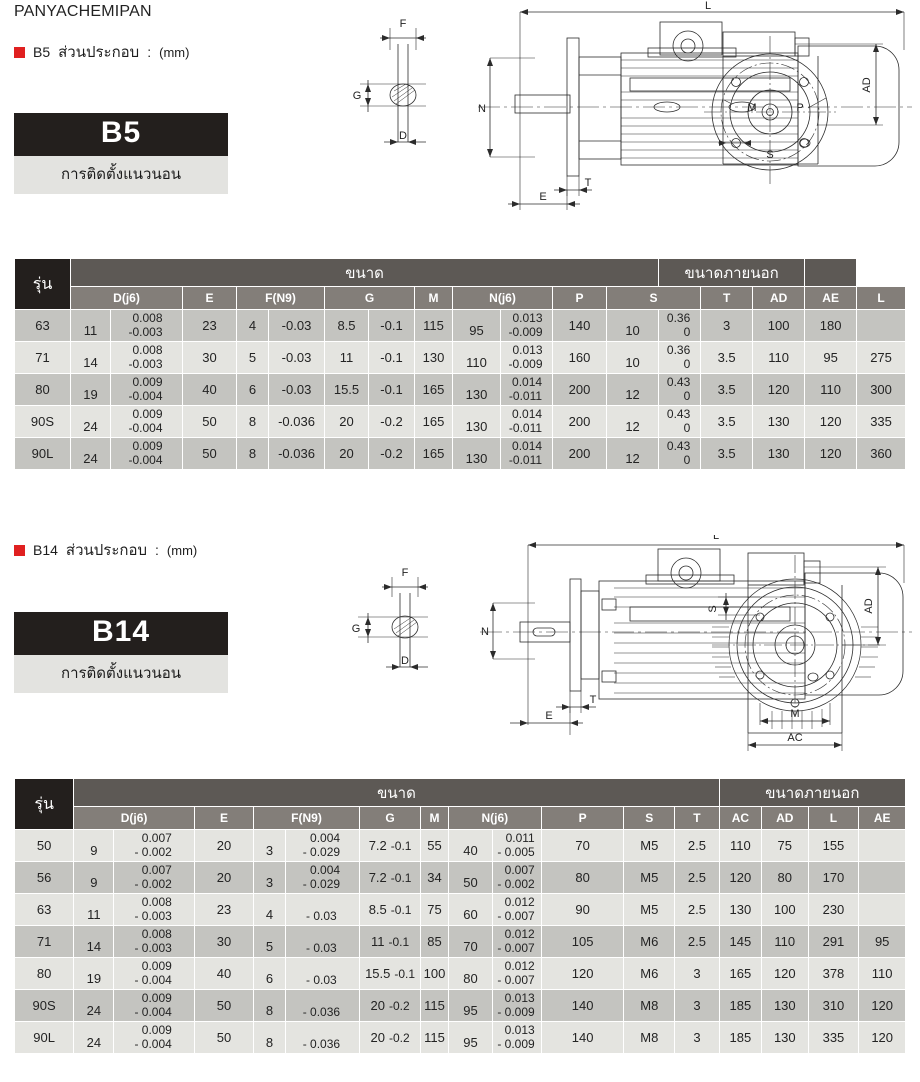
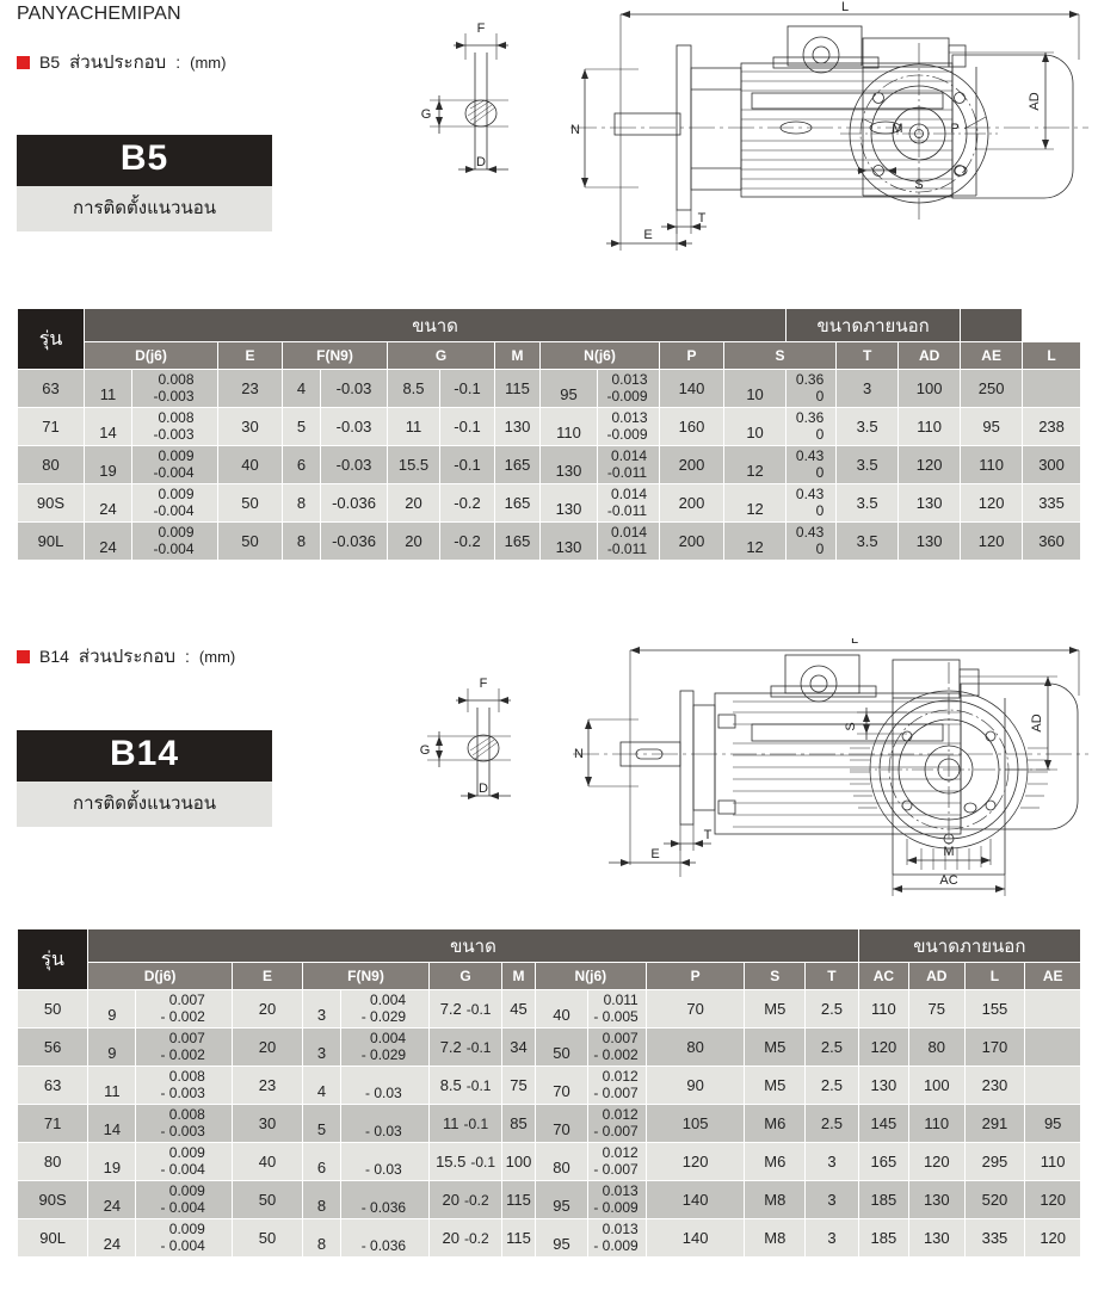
  PANYACHEMIPAN
  B5
  ส่วนประกอบ
  :
  (mm)
  B5
  การติดตั้งแนวนอน
  L
  F
  G
  D
  N
  T
  E
  M
  P
  รุ่น	ขนาด	ขนาดภายนอก
  D(j6)	E	F(N9)	G	M	N(j6)	P	S	T	AD	AE	L
- 63	11	0.008-0.003	23	4	-0.03	8.5	-0.1	115	95	0.013-0.009	140	10	0.360	3	100	180
+ 63	11	0.008-0.003	23	4	-0.03	8.5	-0.1	115	95	0.013-0.009	140	10	0.360	3	100	250
- 71	14	0.008-0.003	30	5	-0.03	11	-0.1	130	110	0.013-0.009	160	10	0.360	3.5	110	95	275
+ 71	14	0.008-0.003	30	5	-0.03	11	-0.1	130	110	0.013-0.009	160	10	0.360	3.5	110	95	238
  80	19	0.009-0.004	40	6	-0.03	15.5	-0.1	165	130	0.014-0.011	200	12	0.430	3.5	120	110	300
  90S	24	0.009-0.004	50	8	-0.036	20	-0.2	165	130	0.014-0.011	200	12	0.430	3.5	130	120	335
  90L	24	0.009-0.004	50	8	-0.036	20	-0.2	165	130	0.014-0.011	200	12	0.430	3.5	130	120	360
  B14
  ส่วนประกอบ
  :
  (mm)
  B14
  การติดตั้งแนวนอน
  L
  F
  G
  D
  T
  E
  M
  AC
  รุ่น	ขนาด	ขนาดภายนอก
  D(j6)	E	F(N9)	G	M	N(j6)	P	S	T	AC	AD	L	AE
- 50	9	0.007- 0.002	20	3	0.004- 0.029	7.2 -0.1	55	40	0.011- 0.005	70	M5	2.5	110	75	155
+ 50	9	0.007- 0.002	20	3	0.004- 0.029	7.2 -0.1	45	40	0.011- 0.005	70	M5	2.5	110	75	155
  56	9	0.007- 0.002	20	3	0.004- 0.029	7.2 -0.1	34	50	0.007- 0.002	80	M5	2.5	120	80	170
- 63	11	0.008- 0.003	23	4	- 0.03	8.5 -0.1	75	60	0.012- 0.007	90	M5	2.5	130	100	230
+ 63	11	0.008- 0.003	23	4	- 0.03	8.5 -0.1	75	70	0.012- 0.007	90	M5	2.5	130	100	230
  71	14	0.008- 0.003	30	5	- 0.03	11 -0.1	85	70	0.012- 0.007	105	M6	2.5	145	110	291	95
- 80	19	0.009- 0.004	40	6	- 0.03	15.5 -0.1	100	80	0.012- 0.007	120	M6	3	165	120	378	110
+ 80	19	0.009- 0.004	40	6	- 0.03	15.5 -0.1	100	80	0.012- 0.007	120	M6	3	165	120	295	110
- 90S	24	0.009- 0.004	50	8	- 0.036	20 -0.2	115	95	0.013- 0.009	140	M8	3	185	130	310	120
+ 90S	24	0.009- 0.004	50	8	- 0.036	20 -0.2	115	95	0.013- 0.009	140	M8	3	185	130	520	120
  90L	24	0.009- 0.004	50	8	- 0.036	20 -0.2	115	95	0.013- 0.009	140	M8	3	185	130	335	120
